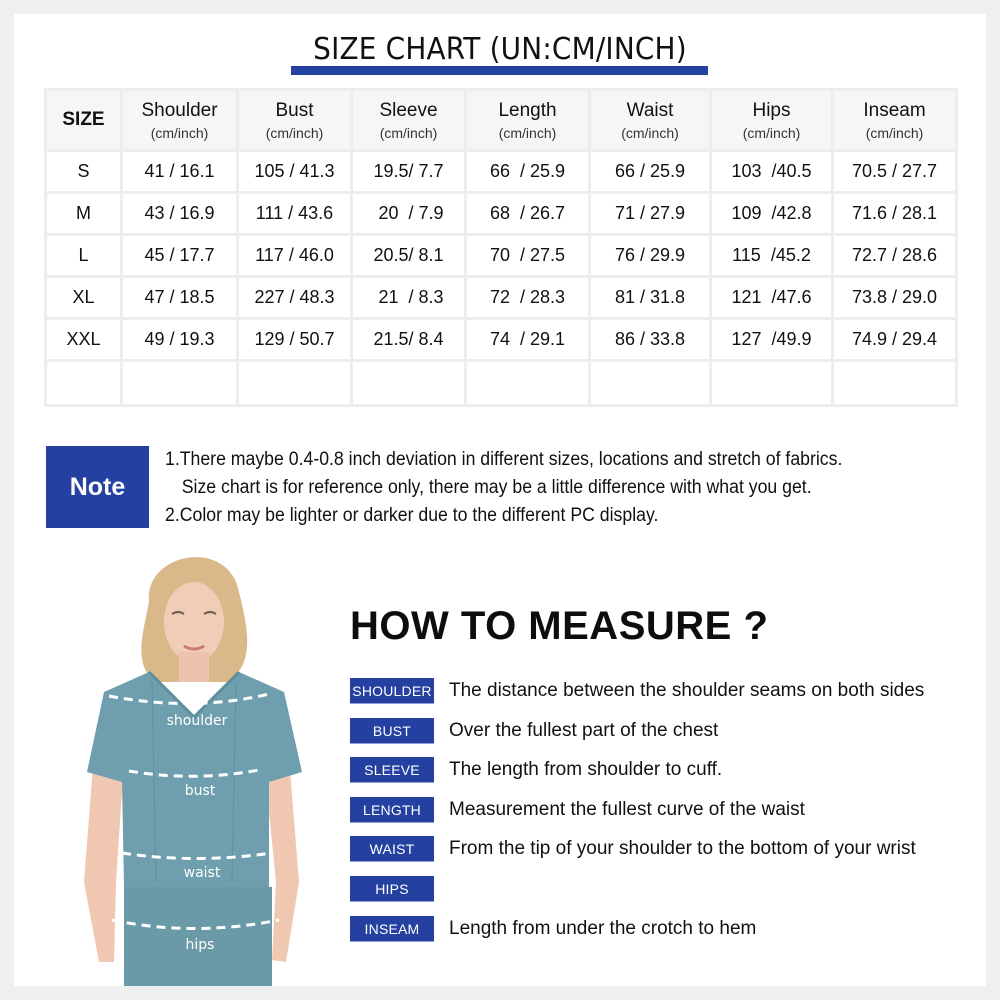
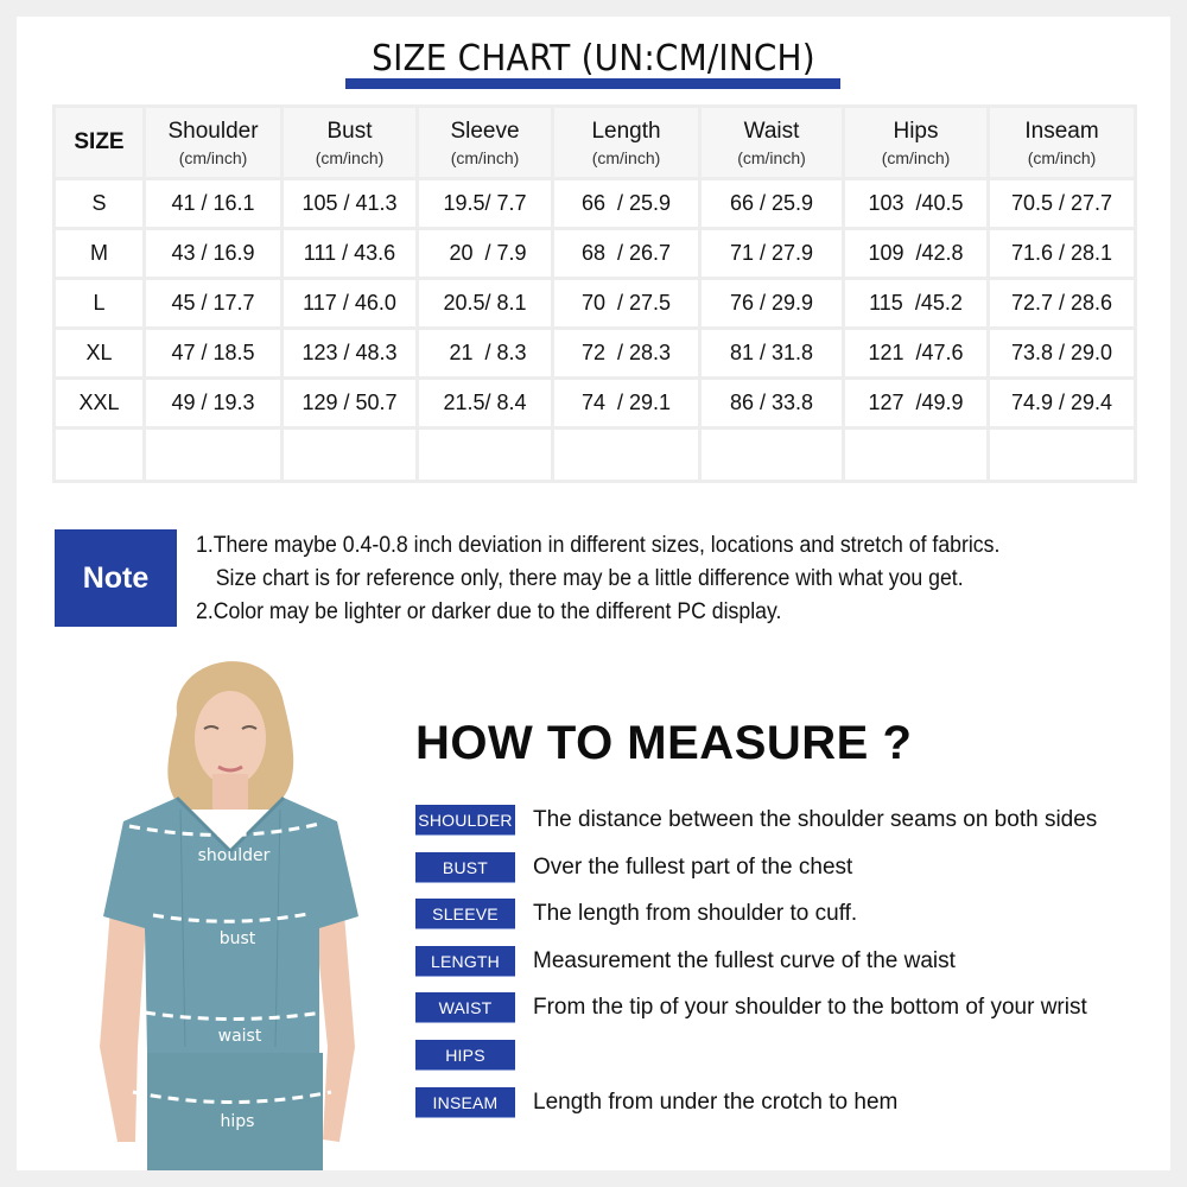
  SIZE CHART (UN:CM/INCH)
  SIZE	Shoulder(cm/inch)	Bust(cm/inch)	Sleeve(cm/inch)	Length(cm/inch)	Waist(cm/inch)	Hips(cm/inch)	Inseam(cm/inch)
  S	41 / 16.1	105 / 41.3	19.5/ 7.7	66 / 25.9	66 / 25.9	103 /40.5	70.5 / 27.7
  M	43 / 16.9	111 / 43.6	20 / 7.9	68 / 26.7	71 / 27.9	109 /42.8	71.6 / 28.1
  L	45 / 17.7	117 / 46.0	20.5/ 8.1	70 / 27.5	76 / 29.9	115 /45.2	72.7 / 28.6
- XL	47 / 18.5	227 / 48.3	21 / 8.3	72 / 28.3	81 / 31.8	121 /47.6	73.8 / 29.0
+ XL	47 / 18.5	123 / 48.3	21 / 8.3	72 / 28.3	81 / 31.8	121 /47.6	73.8 / 29.0
  XXL	49 / 19.3	129 / 50.7	21.5/ 8.4	74 / 29.1	86 / 33.8	127 /49.9	74.9 / 29.4
  Note
  1.There maybe 0.4-0.8 inch deviation in different sizes, locations and stretch of fabrics.
  Size chart is for reference only, there may be a little difference with what you get.
  2.Color may be lighter or darker due to the different PC display.
  shoulder
  bust
  waist
  hips
  HOW TO MEASURE ?
  SHOULDER
  The distance between the shoulder seams on both sides
  BUST
  Over the fullest part of the chest
  SLEEVE
  The length from shoulder to cuff.
  LENGTH
  Measurement the fullest curve of the waist
  WAIST
  From the tip of your shoulder to the bottom of your wrist
  HIPS
  INSEAM
  Length from under the crotch to hem
